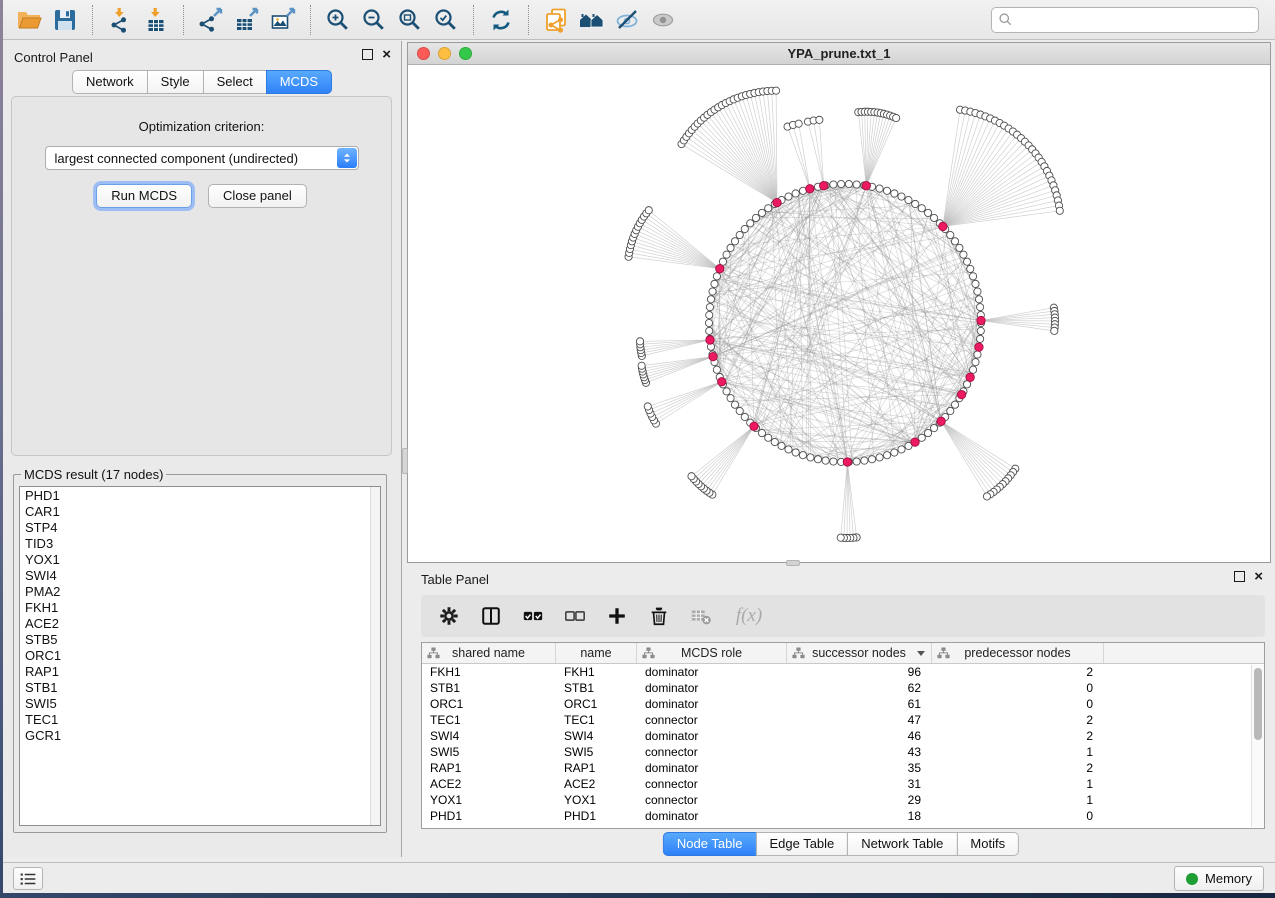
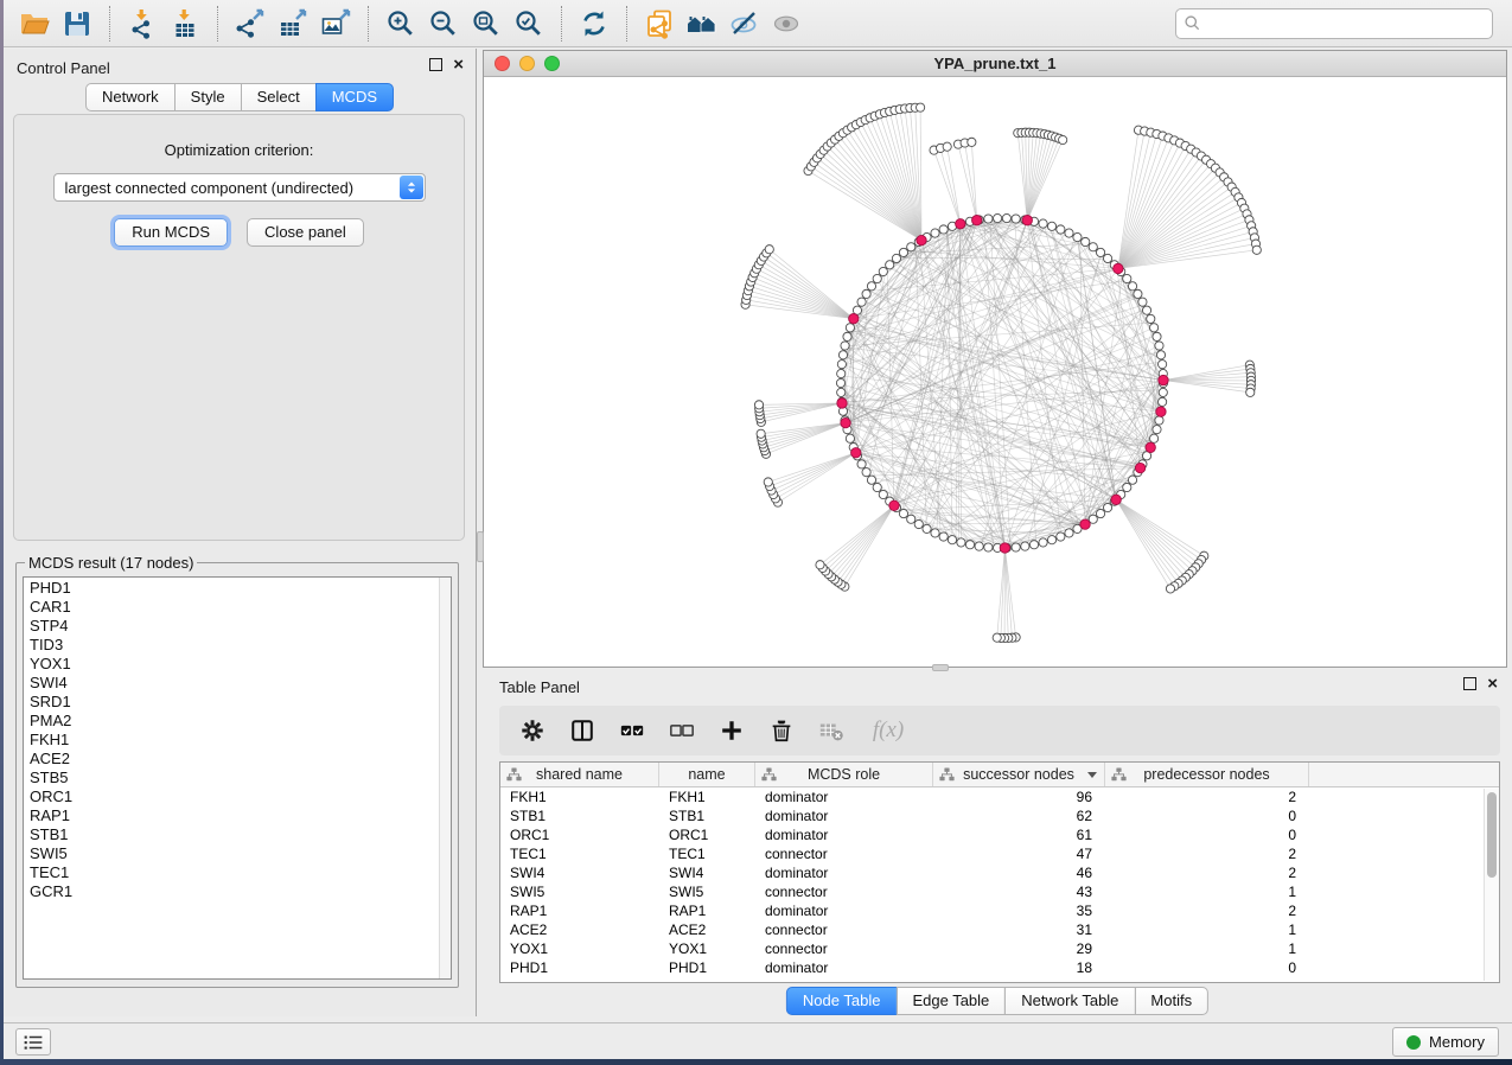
  Control Panel
  ×
  Network
  Style
  Select
  MCDS
  Optimization criterion:
  largest connected component (undirected)
  Run MCDS
  Close panel
  MCDS result (17 nodes)
  PHD1
  CAR1
  STP4
  TID3
  YOX1
  SWI4
+ SRD1
  PMA2
  FKH1
  ACE2
  STB5
  ORC1
  RAP1
  STB1
  SWI5
  TEC1
  GCR1
  YPA_prune.txt_1
  Table Panel
  ×
  f(x)
  shared name
  name
  MCDS role
  successor nodes
  predecessor nodes
  FKH1
  FKH1
  dominator
  96
  2
  STB1
  STB1
  dominator
  62
  0
  ORC1
  ORC1
  dominator
  61
  0
  TEC1
  TEC1
  connector
  47
  2
  SWI4
  SWI4
  dominator
  46
  2
  SWI5
  SWI5
  connector
  43
  1
  RAP1
  RAP1
  dominator
  35
  2
  ACE2
  ACE2
  connector
  31
  1
  YOX1
  YOX1
  connector
  29
  1
  PHD1
  PHD1
  dominator
  18
  0
  Node Table
  Edge Table
  Network Table
  Motifs
  Memory
